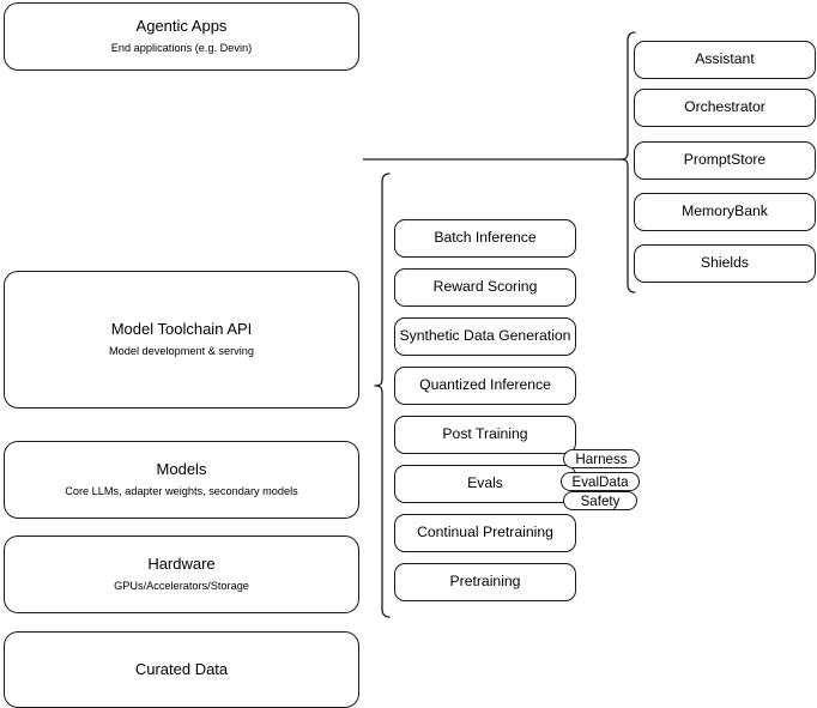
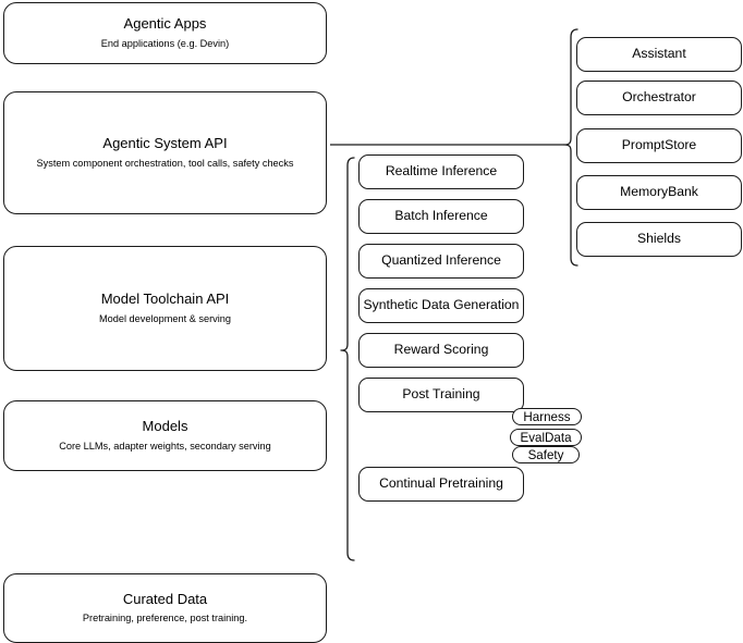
  Agentic Apps
  End applications (e.g. Devin)
+ Agentic System API
+ System component orchestration, tool calls, safety checks
  Model Toolchain API
  Model development & serving
  Models
- Core LLMs, adapter weights, secondary models
+ Core LLMs, adapter weights, secondary serving
- Hardware
- GPUs/Accelerators/Storage
  Curated Data
+ Pretraining, preference, post training.
+ Realtime Inference
  Batch Inference
- Reward Scoring
+ Quantized Inference
  Synthetic Data Generation
- Quantized Inference
+ Reward Scoring
  Post Training
- Evals
  Continual Pretraining
- Pretraining
  Harness
  EvalData
  Safety
  Assistant
  Orchestrator
  PromptStore
  MemoryBank
  Shields
